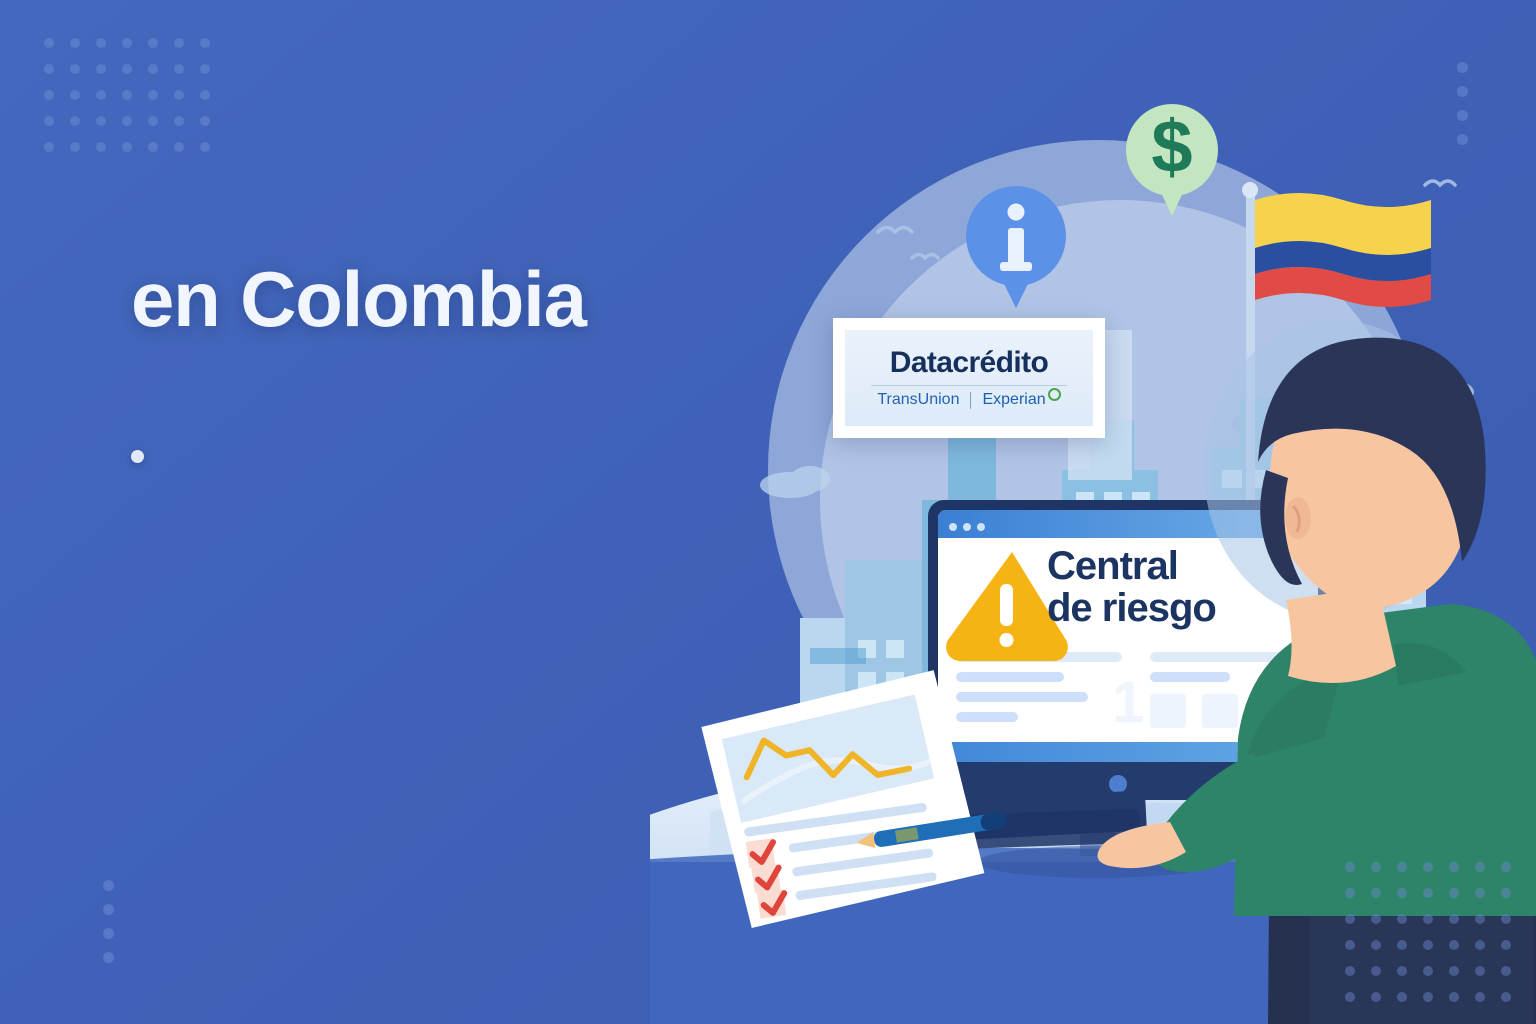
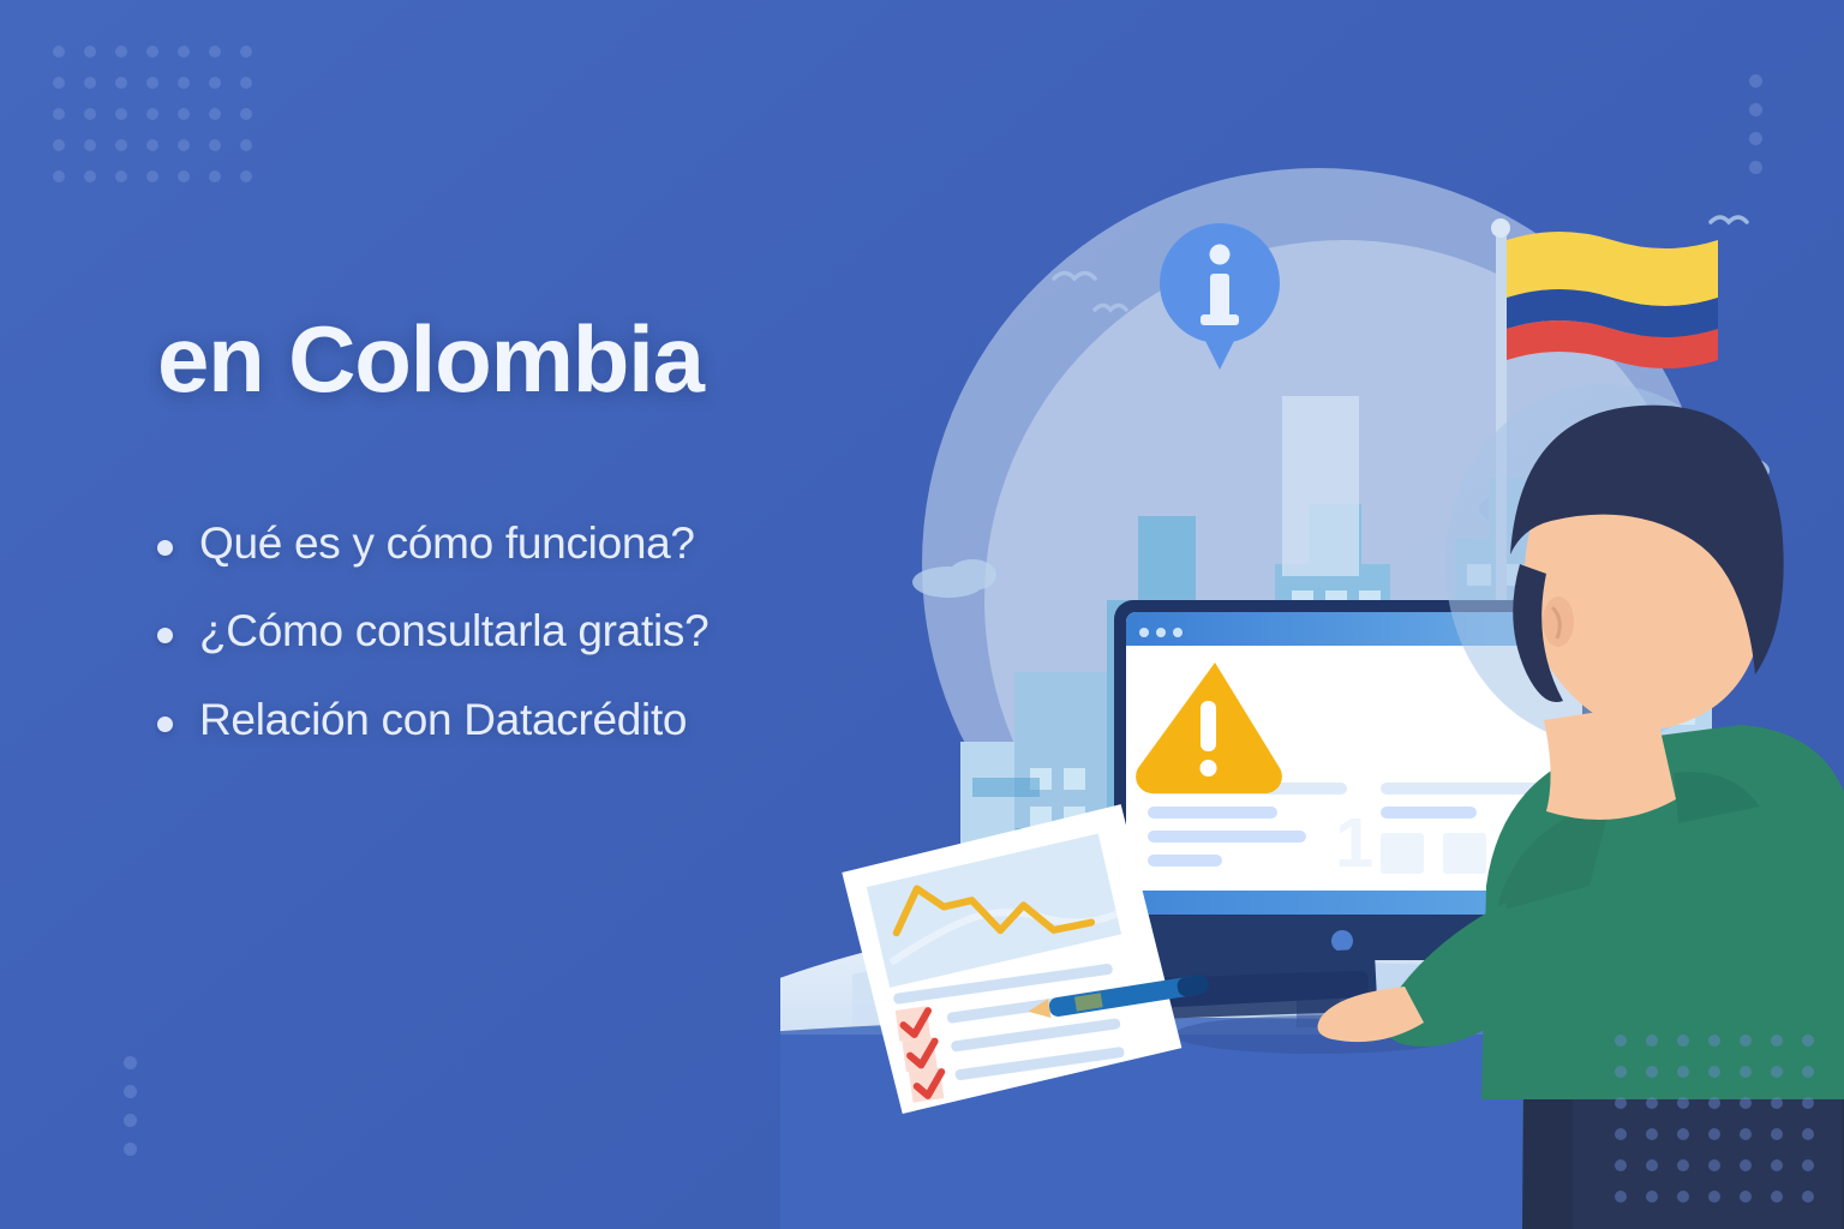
- $
- Datacrédito
- TransUnion
- Experian
- Central
- de riesgo
  en Colombia
+ Qué es y cómo funciona?
+ ¿Cómo consultarla gratis?
+ Relación con Datacrédito
